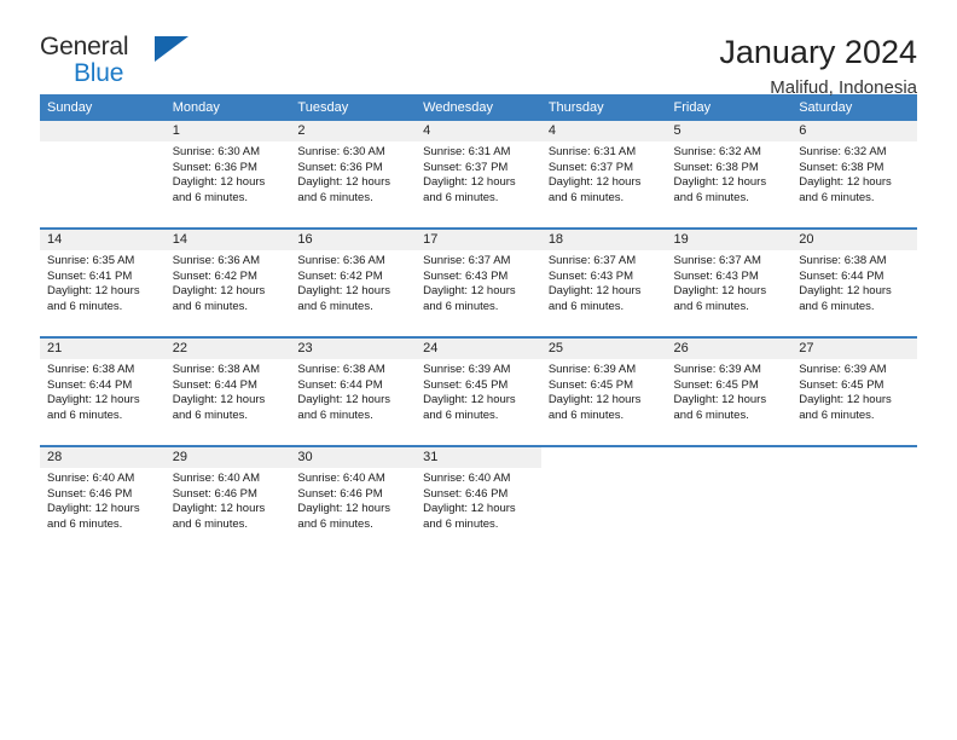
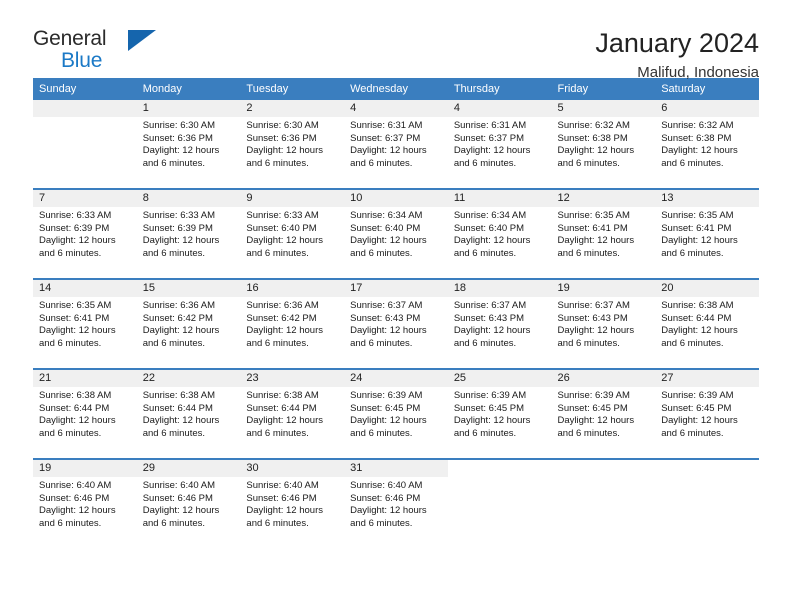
  General
  Blue
  January 2024
  Malifud, Indonesia
  Sunday	Monday	Tuesday	Wednesday	Thursday	Friday	Saturday
  	1Sunrise: 6:30 AMSunset: 6:36 PMDaylight: 12 hoursand 6 minutes.	2Sunrise: 6:30 AMSunset: 6:36 PMDaylight: 12 hoursand 6 minutes.	4Sunrise: 6:31 AMSunset: 6:37 PMDaylight: 12 hoursand 6 minutes.	4Sunrise: 6:31 AMSunset: 6:37 PMDaylight: 12 hoursand 6 minutes.	5Sunrise: 6:32 AMSunset: 6:38 PMDaylight: 12 hoursand 6 minutes.	6Sunrise: 6:32 AMSunset: 6:38 PMDaylight: 12 hoursand 6 minutes.
+ 7Sunrise: 6:33 AMSunset: 6:39 PMDaylight: 12 hoursand 6 minutes.	8Sunrise: 6:33 AMSunset: 6:39 PMDaylight: 12 hoursand 6 minutes.	9Sunrise: 6:33 AMSunset: 6:40 PMDaylight: 12 hoursand 6 minutes.	10Sunrise: 6:34 AMSunset: 6:40 PMDaylight: 12 hoursand 6 minutes.	11Sunrise: 6:34 AMSunset: 6:40 PMDaylight: 12 hoursand 6 minutes.	12Sunrise: 6:35 AMSunset: 6:41 PMDaylight: 12 hoursand 6 minutes.	13Sunrise: 6:35 AMSunset: 6:41 PMDaylight: 12 hoursand 6 minutes.
- 14Sunrise: 6:35 AMSunset: 6:41 PMDaylight: 12 hoursand 6 minutes.	14Sunrise: 6:36 AMSunset: 6:42 PMDaylight: 12 hoursand 6 minutes.	16Sunrise: 6:36 AMSunset: 6:42 PMDaylight: 12 hoursand 6 minutes.	17Sunrise: 6:37 AMSunset: 6:43 PMDaylight: 12 hoursand 6 minutes.	18Sunrise: 6:37 AMSunset: 6:43 PMDaylight: 12 hoursand 6 minutes.	19Sunrise: 6:37 AMSunset: 6:43 PMDaylight: 12 hoursand 6 minutes.	20Sunrise: 6:38 AMSunset: 6:44 PMDaylight: 12 hoursand 6 minutes.
+ 14Sunrise: 6:35 AMSunset: 6:41 PMDaylight: 12 hoursand 6 minutes.	15Sunrise: 6:36 AMSunset: 6:42 PMDaylight: 12 hoursand 6 minutes.	16Sunrise: 6:36 AMSunset: 6:42 PMDaylight: 12 hoursand 6 minutes.	17Sunrise: 6:37 AMSunset: 6:43 PMDaylight: 12 hoursand 6 minutes.	18Sunrise: 6:37 AMSunset: 6:43 PMDaylight: 12 hoursand 6 minutes.	19Sunrise: 6:37 AMSunset: 6:43 PMDaylight: 12 hoursand 6 minutes.	20Sunrise: 6:38 AMSunset: 6:44 PMDaylight: 12 hoursand 6 minutes.
  21Sunrise: 6:38 AMSunset: 6:44 PMDaylight: 12 hoursand 6 minutes.	22Sunrise: 6:38 AMSunset: 6:44 PMDaylight: 12 hoursand 6 minutes.	23Sunrise: 6:38 AMSunset: 6:44 PMDaylight: 12 hoursand 6 minutes.	24Sunrise: 6:39 AMSunset: 6:45 PMDaylight: 12 hoursand 6 minutes.	25Sunrise: 6:39 AMSunset: 6:45 PMDaylight: 12 hoursand 6 minutes.	26Sunrise: 6:39 AMSunset: 6:45 PMDaylight: 12 hoursand 6 minutes.	27Sunrise: 6:39 AMSunset: 6:45 PMDaylight: 12 hoursand 6 minutes.
- 28Sunrise: 6:40 AMSunset: 6:46 PMDaylight: 12 hoursand 6 minutes.	29Sunrise: 6:40 AMSunset: 6:46 PMDaylight: 12 hoursand 6 minutes.	30Sunrise: 6:40 AMSunset: 6:46 PMDaylight: 12 hoursand 6 minutes.	31Sunrise: 6:40 AMSunset: 6:46 PMDaylight: 12 hoursand 6 minutes.
+ 19Sunrise: 6:40 AMSunset: 6:46 PMDaylight: 12 hoursand 6 minutes.	29Sunrise: 6:40 AMSunset: 6:46 PMDaylight: 12 hoursand 6 minutes.	30Sunrise: 6:40 AMSunset: 6:46 PMDaylight: 12 hoursand 6 minutes.	31Sunrise: 6:40 AMSunset: 6:46 PMDaylight: 12 hoursand 6 minutes.
